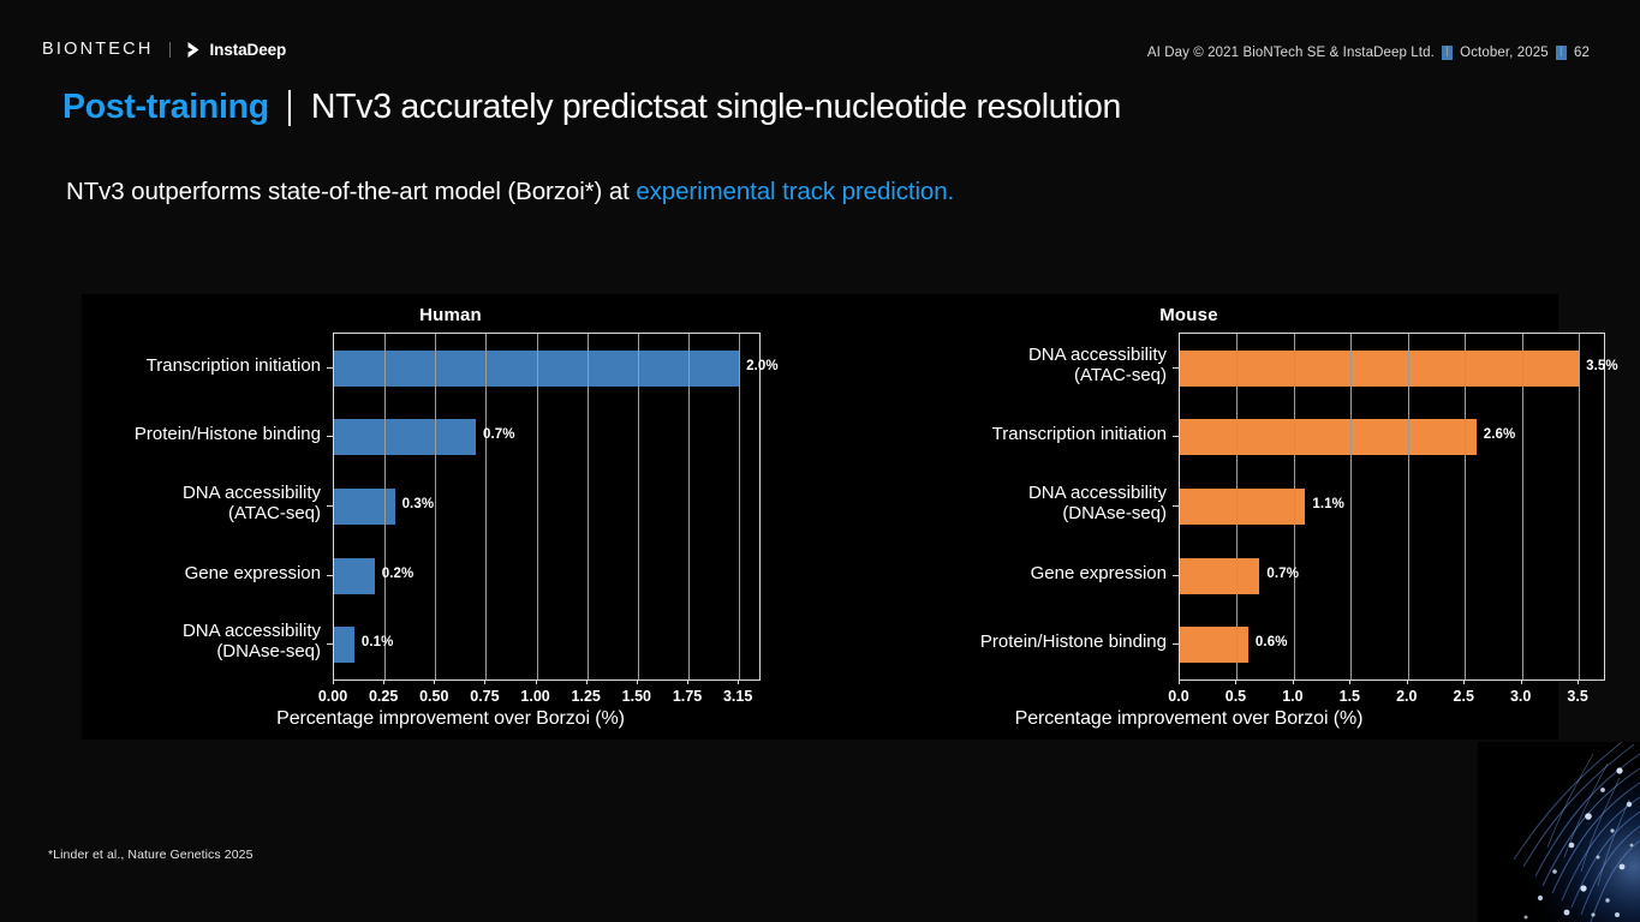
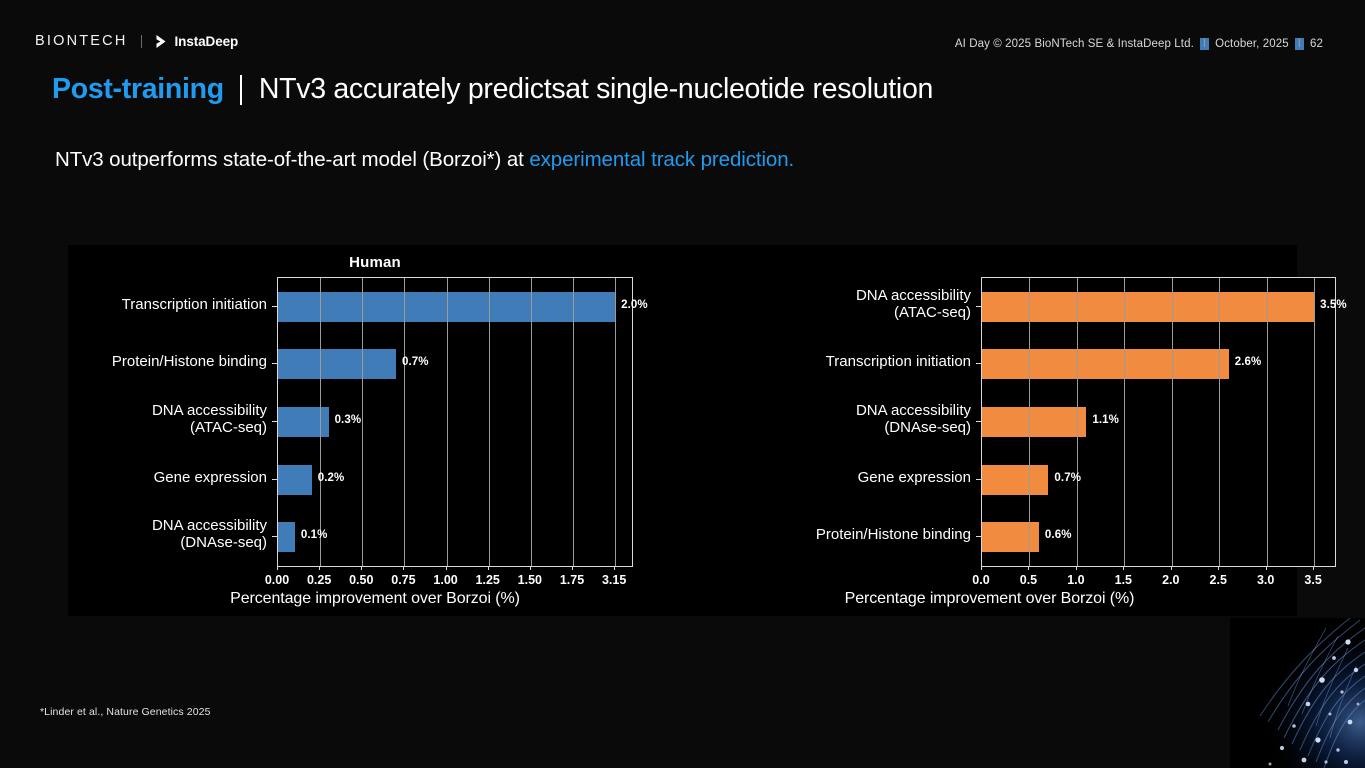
  BIONTECH
  InstaDeep
- AI Day © 2021 BioNTech SE & InstaDeep Ltd.
+ AI Day © 2025 BioNTech SE & InstaDeep Ltd.
  I
  October, 2025
  I
  62
  Post-training
  NTv3 accurately predicts
  at single-nucleotide resolution
  NTv3 outperforms state-of-the-art model (Borzoi*) at experimental track prediction.
  Human
  Percentage improvement over Borzoi (%)
  0.00
  0.25
  0.50
  0.75
  1.00
  1.25
  1.50
  1.75
  3.15
  2.0%
  Transcription initiation
  0.7%
  Protein/Histone binding
  0.3%
  DNA accessibility
  (ATAC-seq)
  0.2%
  Gene expression
  0.1%
  DNA accessibility
  (DNAse-seq)
- Mouse
  Percentage improvement over Borzoi (%)
  0.0
  0.5
  1.0
  1.5
  2.0
  2.5
  3.0
  3.5
  3.5%
  DNA accessibility
  (ATAC-seq)
  2.6%
  Transcription initiation
  1.1%
  DNA accessibility
  (DNAse-seq)
  0.7%
  Gene expression
  0.6%
  Protein/Histone binding
  *Linder et al., Nature Genetics 2025
